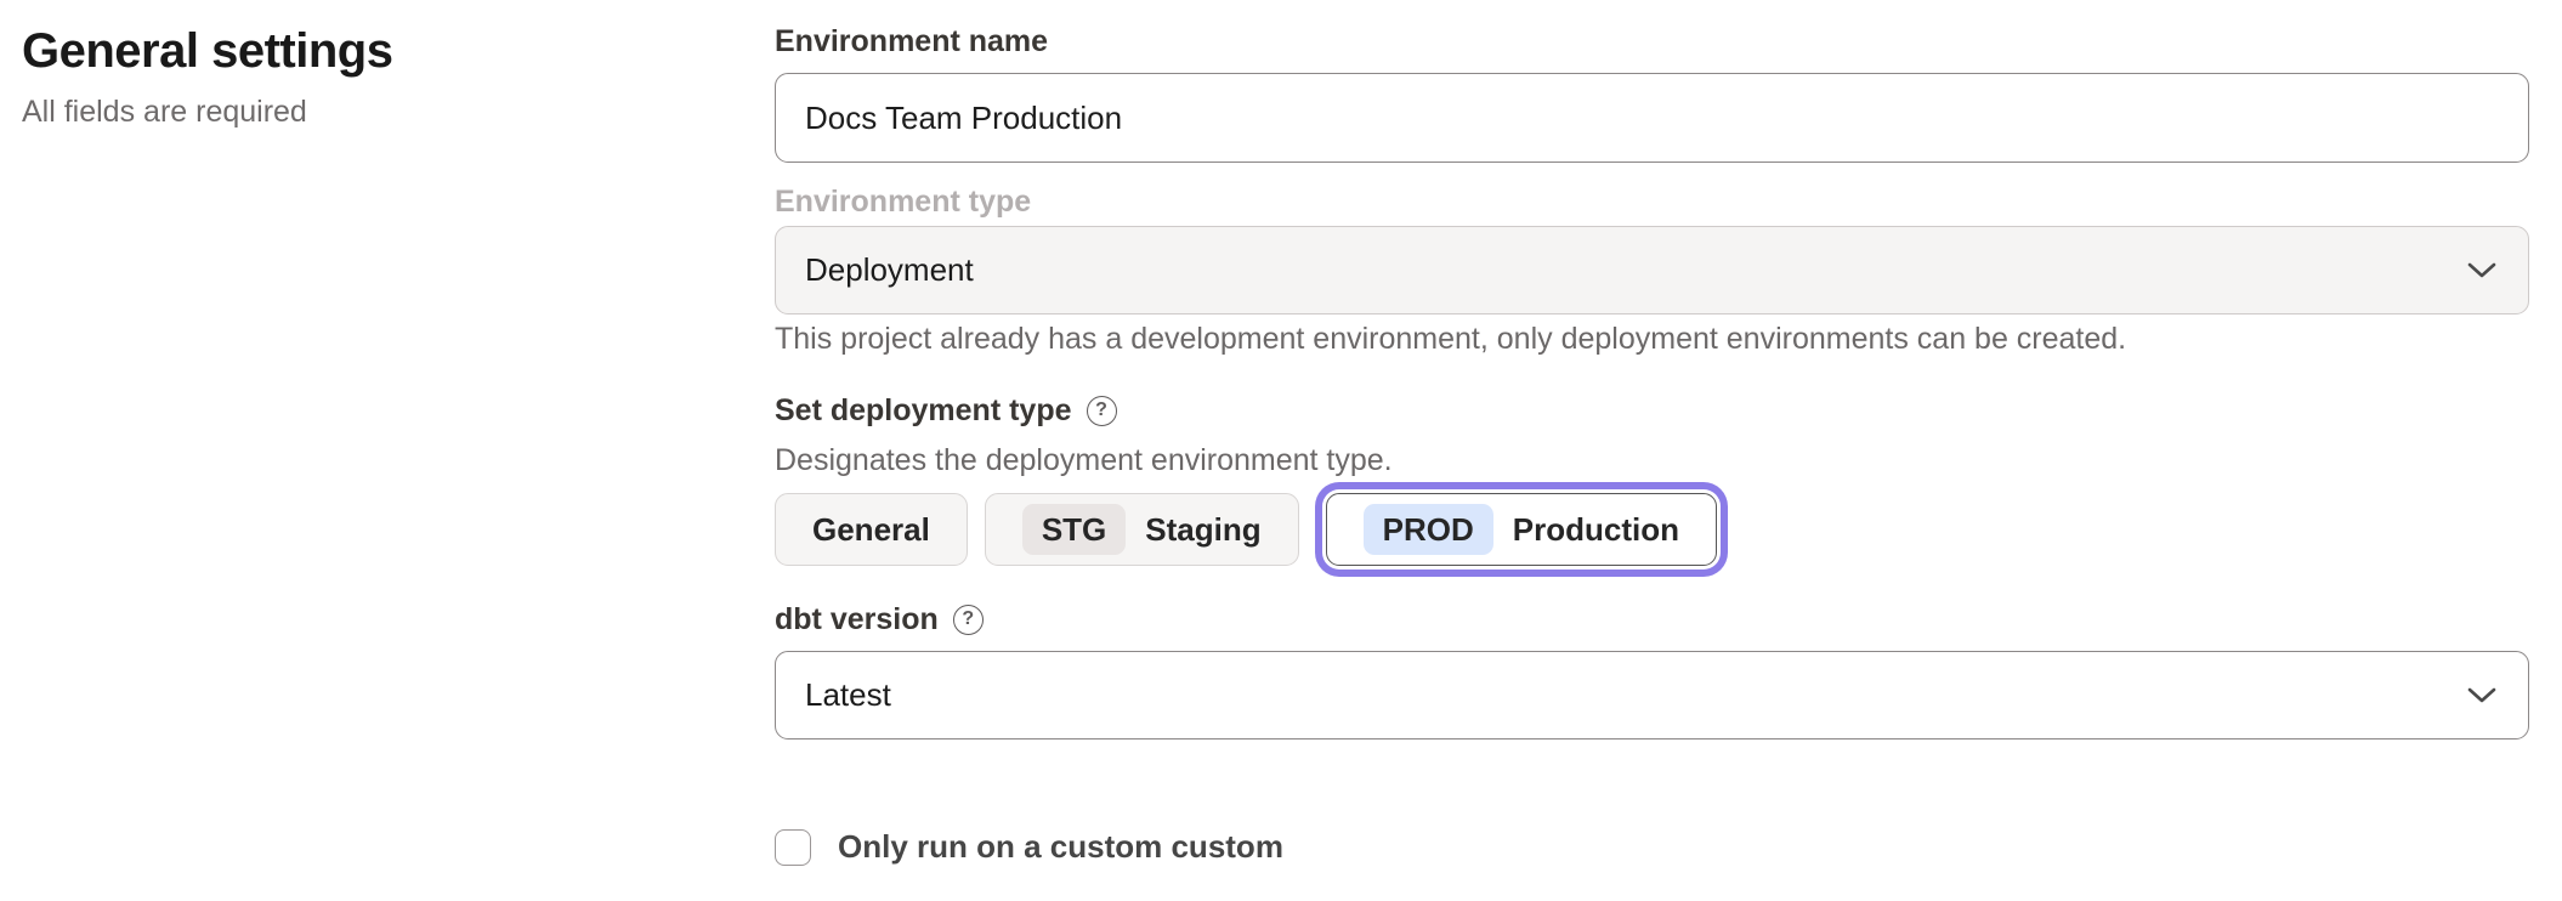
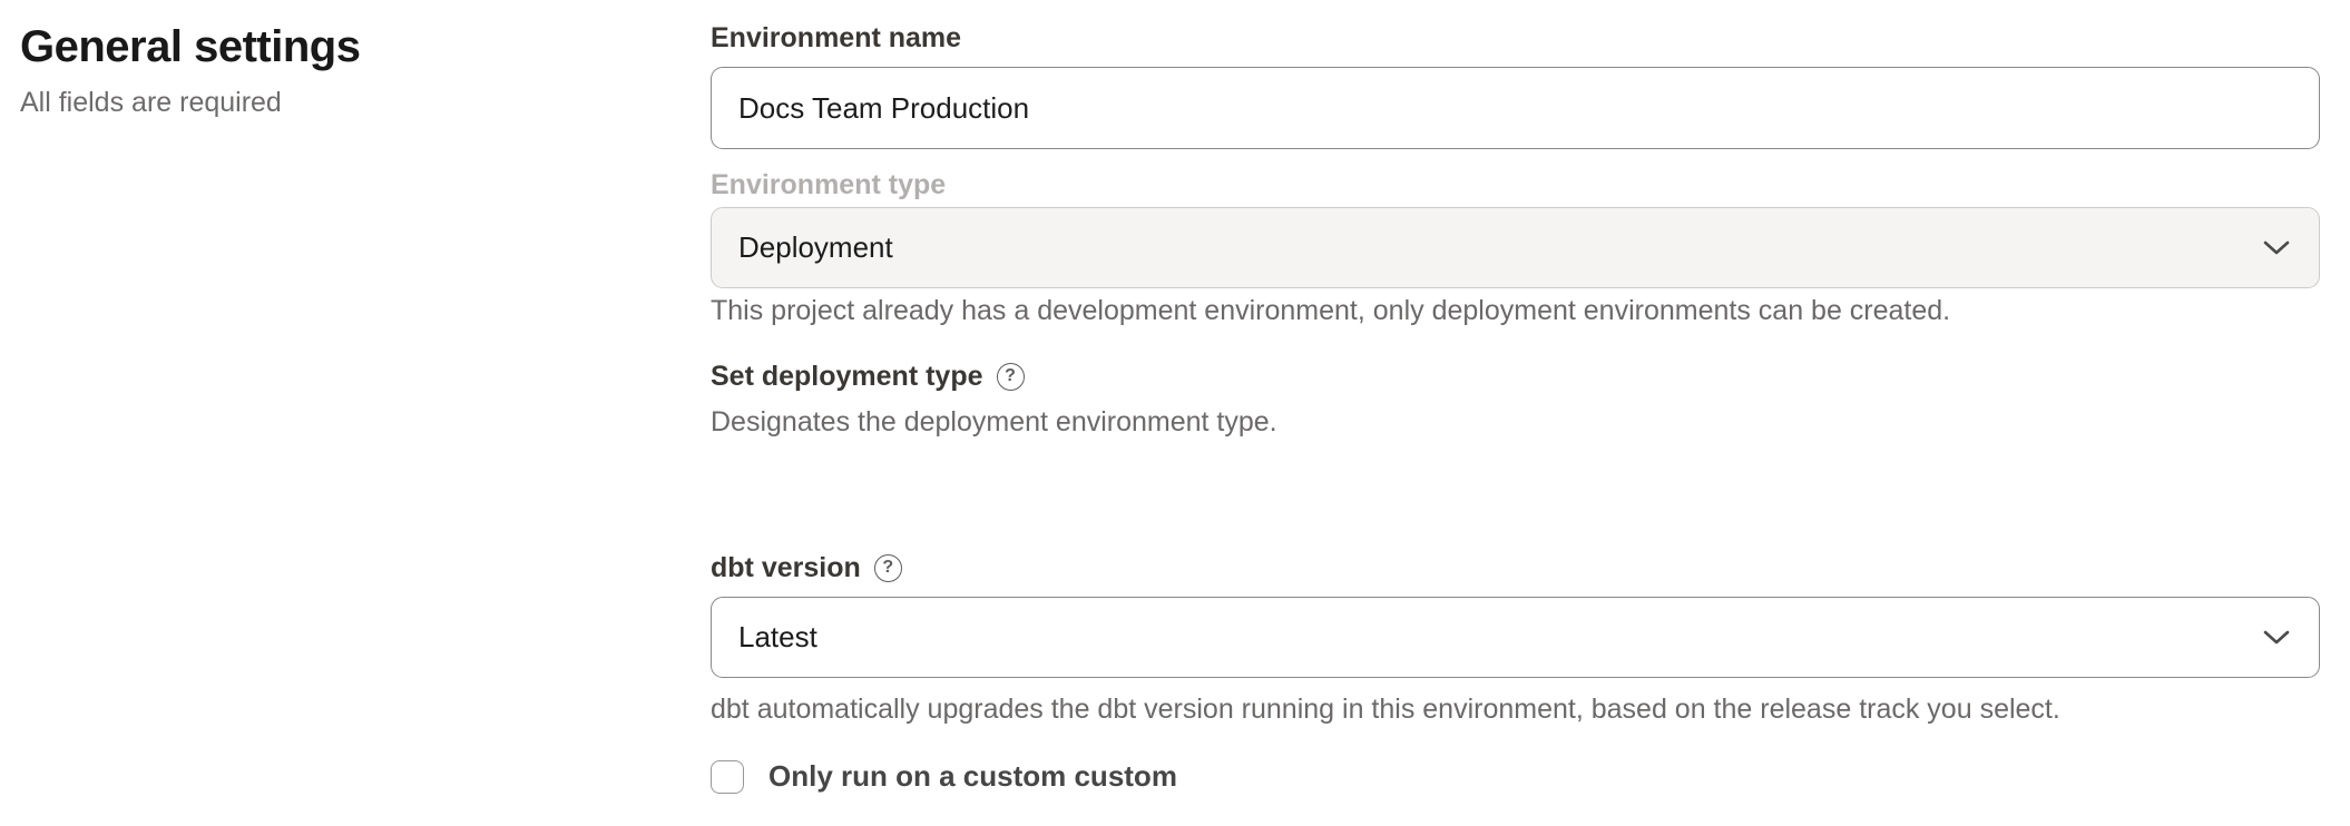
  General settings
  All fields are required
  Environment name
  Docs Team Production
  Environment type
  Deployment
  This project already has a development environment, only deployment environments can be created.
  Set deployment type
  ?
  Designates the deployment environment type.
- General
- STG
- Staging
- PROD
- Production
  dbt version
  ?
  Latest
+ dbt automatically upgrades the dbt version running in this environment, based on the release track you select.
  Only run on a custom custom
